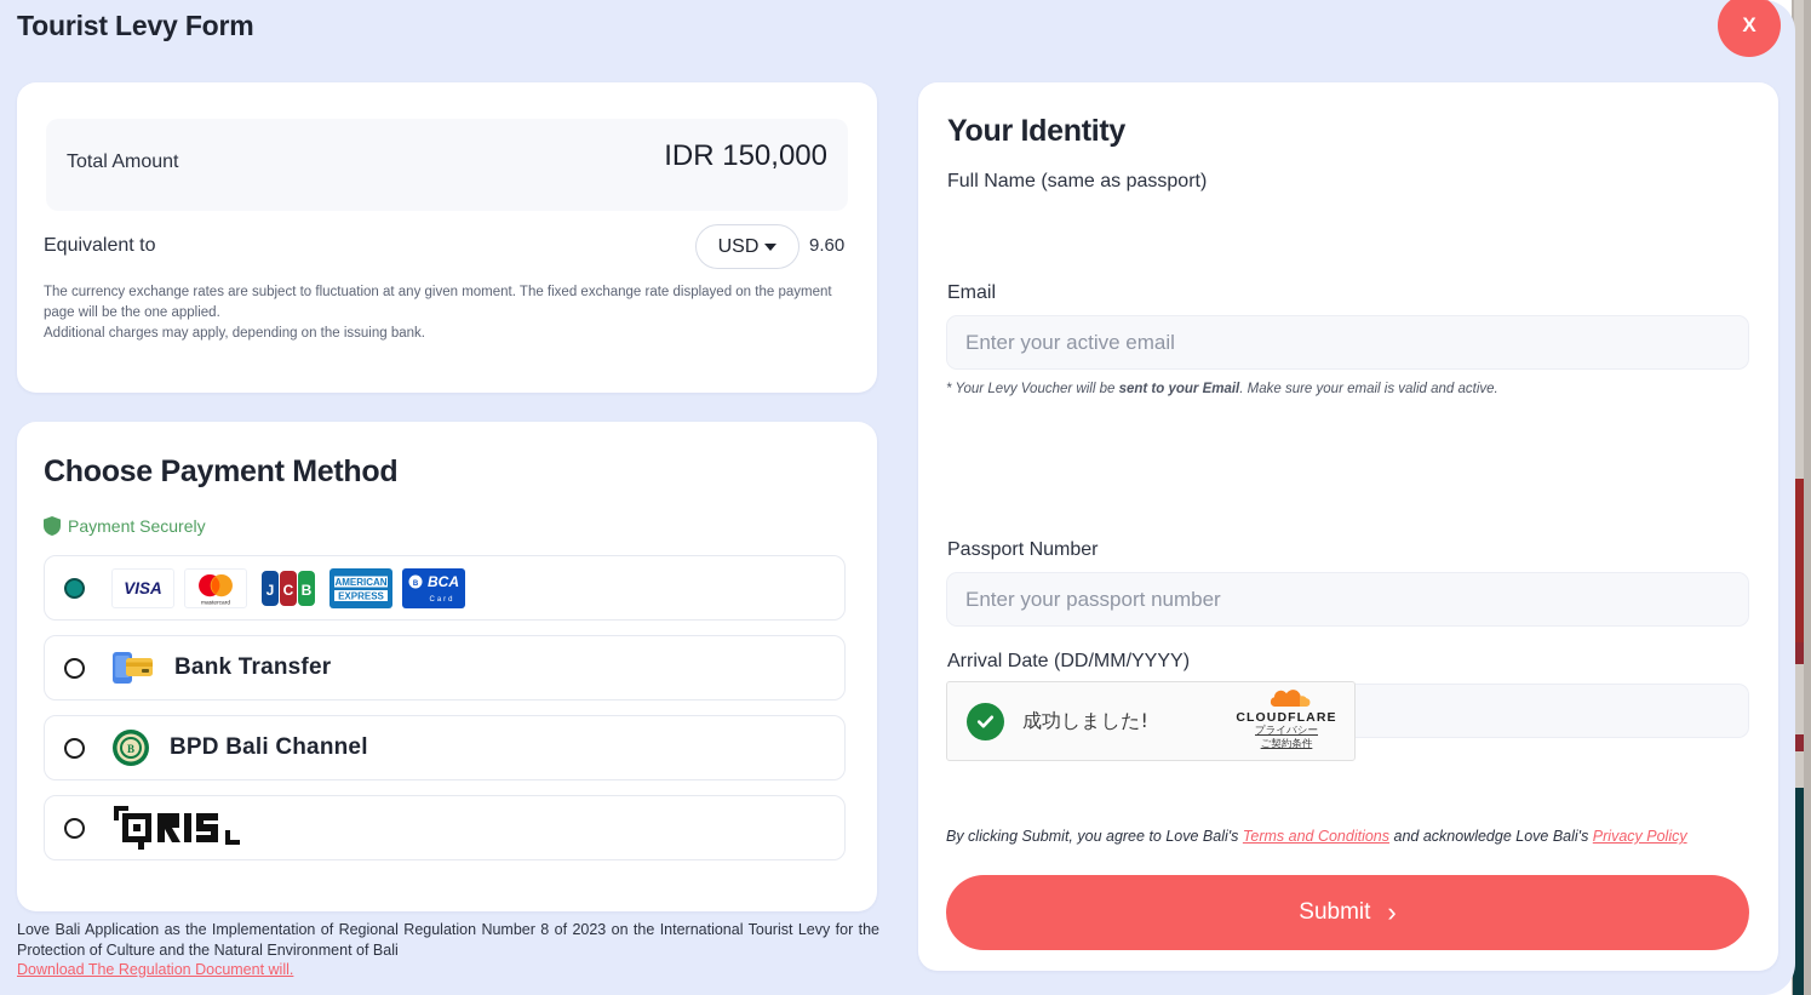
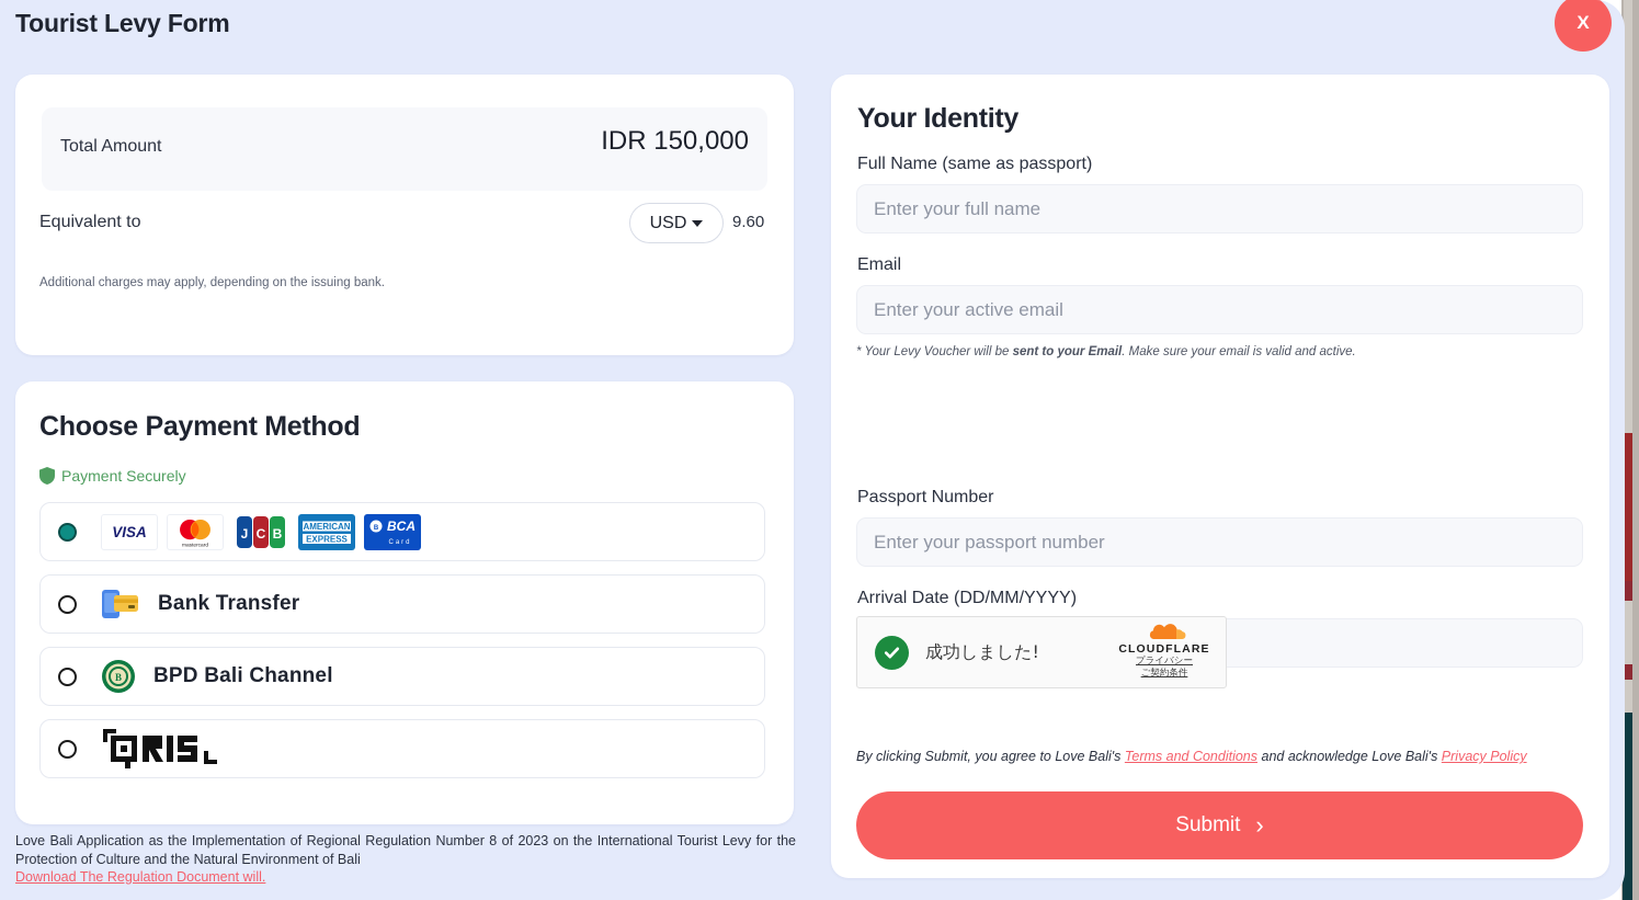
  Tourist Levy Form
  X
  Total Amount
  IDR 150,000
  Equivalent to
  USD
  9.60
- The currency exchange rates are subject to fluctuation at any given moment. The fixed exchange rate displayed on the payment page will be the one applied.
  Additional charges may apply, depending on the issuing bank.
  Choose Payment Method
  Payment Securely
  VISA
  J
  C
  B
  AMERICAN
  EXPRESS
  BCA
  Bank Transfer
  B
  BPD Bali Channel
  Love Bali Application as the Implementation of Regional Regulation Number 8 of 2023 on the International Tourist Levy for the Protection of Culture and the Natural Environment of Bali
  Download The Regulation Document will.
  Your Identity
  Full Name (same as passport)
+ Enter your full name
  Email
  Enter your active email
  * Your Levy Voucher will be sent to your Email. Make sure your email is valid and active.
  Passport Number
  Enter your passport number
  Arrival Date (DD/MM/YYYY)
  成功しました!
  CLOUDFLARE
  プライバシー
  ご契約条件
  By clicking Submit, you agree to Love Bali's Terms and Conditions and acknowledge Love Bali's Privacy Policy
  Submit
  ›
